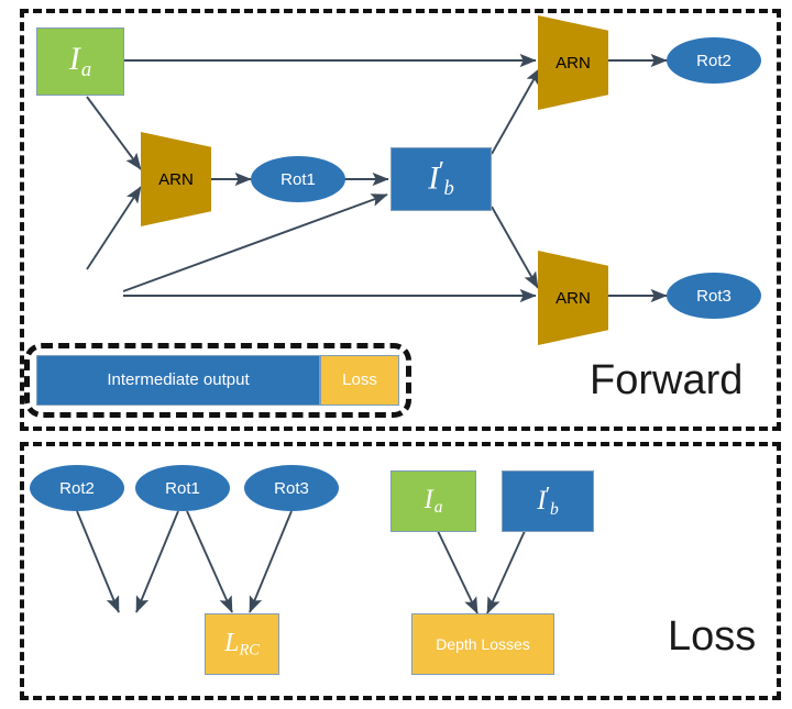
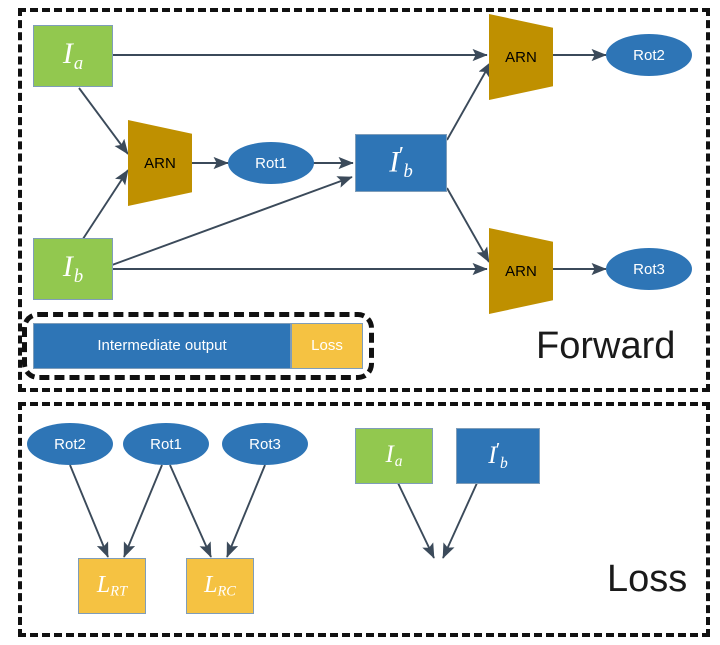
  Ia
+ Ib
  ARN
  Rot1
  I′b
  ARN
  Rot2
  ARN
  Rot3
  Forward
  Intermediate output
  Loss
  Rot2
  Rot1
  Rot3
+ LRT
  LRC
  Ia
  I′b
- Depth Losses
  Loss
